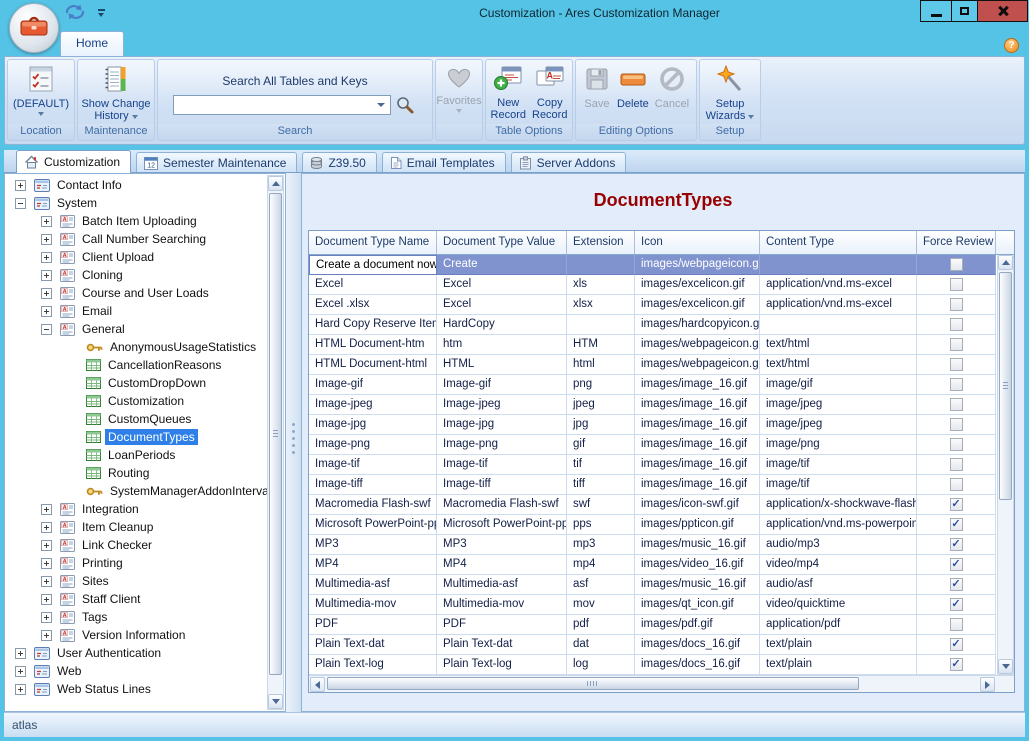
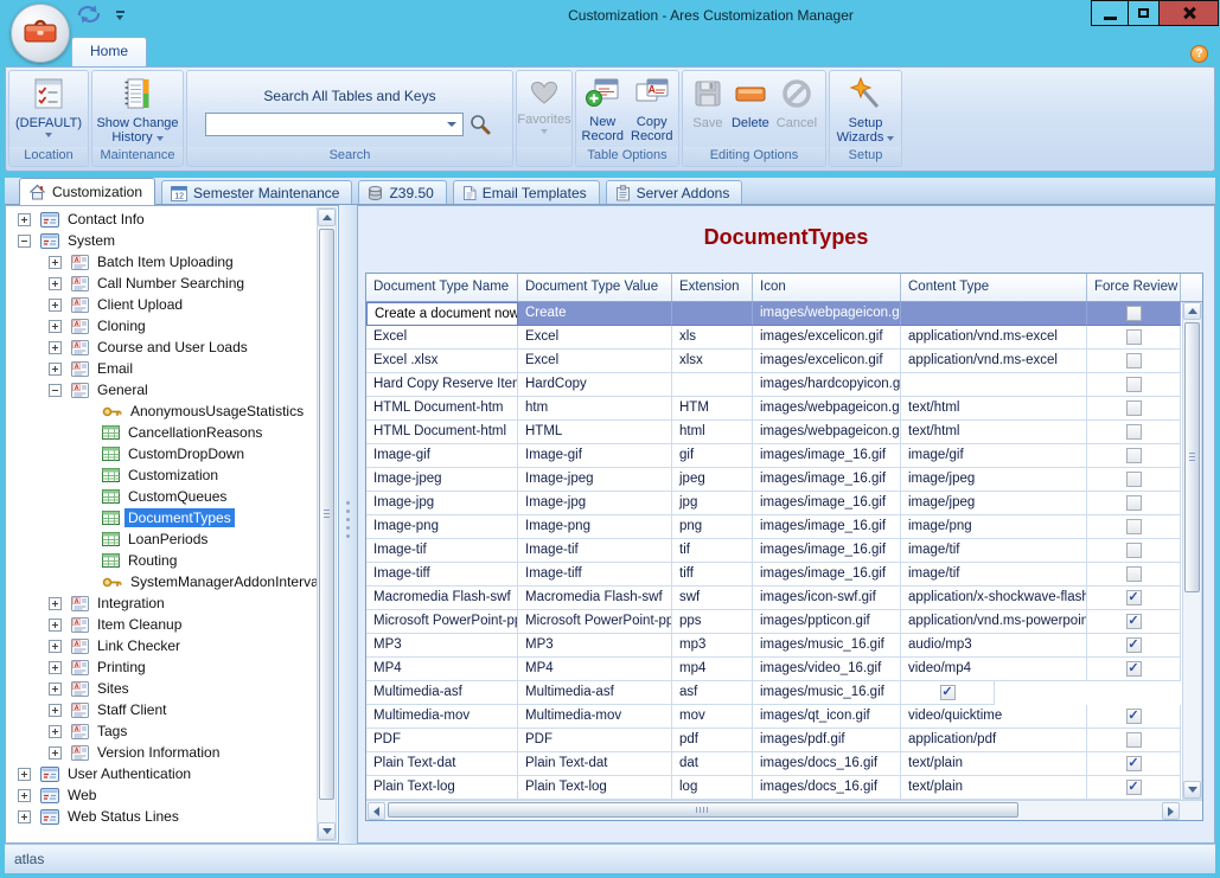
  Customization - Ares Customization Manager
  Home
  ?
  (DEFAULT)
  Location
  Show Change
  History
  Maintenance
  Search All Tables and Keys
  Search
  Favorites
  New
  Record
  A
  Copy
  Record
  Table Options
  Save
  Delete
  Cancel
  Editing Options
  Setup
  Wizards
  Setup
  Customization
  Semester Maintenance
  Z39.50
  Email Templates
  Server Addons
  Contact Info
  System
  Batch Item Uploading
  Call Number Searching
  Client Upload
  Cloning
  Course and User Loads
  Email
  General
  AnonymousUsageStatistics
  CancellationReasons
  CustomDropDown
  Customization
  CustomQueues
  DocumentTypes
  LoanPeriods
  Routing
  SystemManagerAddonInterva
  Integration
  Item Cleanup
  Link Checker
  Printing
  Sites
  Staff Client
  Tags
  Version Information
  User Authentication
  Web
  Web Status Lines
  DocumentTypes
  Document Type Name
  Document Type Value
  Extension
  Icon
  Content Type
  Force Review
  Create a document now
  Create
  images/webpageicon.g
  Excel
  Excel
  xls
  images/excelicon.gif
  application/vnd.ms-excel
  Excel .xlsx
  Excel
  xlsx
  images/excelicon.gif
  application/vnd.ms-excel
  Hard Copy Reserve Item
  HardCopy
  images/hardcopyicon.g
  HTML Document-htm
  htm
  HTM
  images/webpageicon.gi
  text/html
  HTML Document-html
  HTML
  html
  images/webpageicon.gi
  text/html
  Image-gif
  Image-gif
- png
+ gif
  images/image_16.gif
  image/gif
  Image-jpeg
  Image-jpeg
  jpeg
  images/image_16.gif
  image/jpeg
  Image-jpg
  Image-jpg
  jpg
  images/image_16.gif
  image/jpeg
  Image-png
  Image-png
- gif
+ png
  images/image_16.gif
  image/png
  Image-tif
  Image-tif
  tif
  images/image_16.gif
  image/tif
  Image-tiff
  Image-tiff
  tiff
  images/image_16.gif
  image/tif
  Macromedia Flash-swf
  Macromedia Flash-swf
  swf
  images/icon-swf.gif
  application/x-shockwave-flash
  Microsoft PowerPoint-p
  Microsoft PowerPoint-pp
  pps
  images/ppticon.gif
  application/vnd.ms-powerpoin
  MP3
  MP3
  mp3
  images/music_16.gif
  audio/mp3
  MP4
  MP4
  mp4
  images/video_16.gif
  video/mp4
  Multimedia-asf
  Multimedia-asf
  asf
  images/music_16.gif
- audio/asf
  Multimedia-mov
  Multimedia-mov
  mov
  images/qt_icon.gif
  video/quicktime
  PDF
  PDF
  pdf
  images/pdf.gif
  application/pdf
  Plain Text-dat
  Plain Text-dat
  dat
  images/docs_16.gif
  text/plain
  Plain Text-log
  Plain Text-log
  log
  images/docs_16.gif
  text/plain
  atlas
